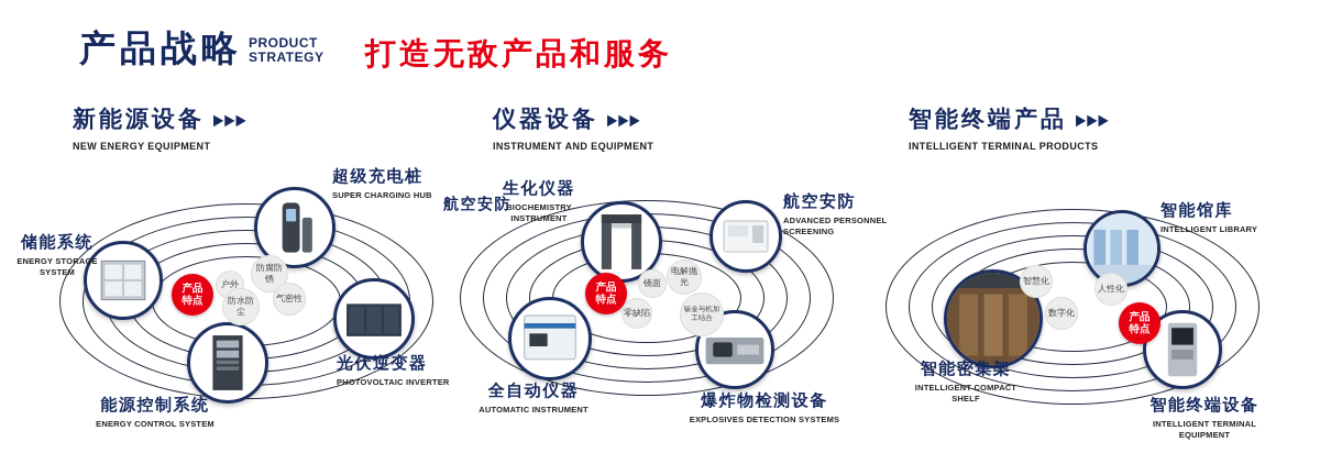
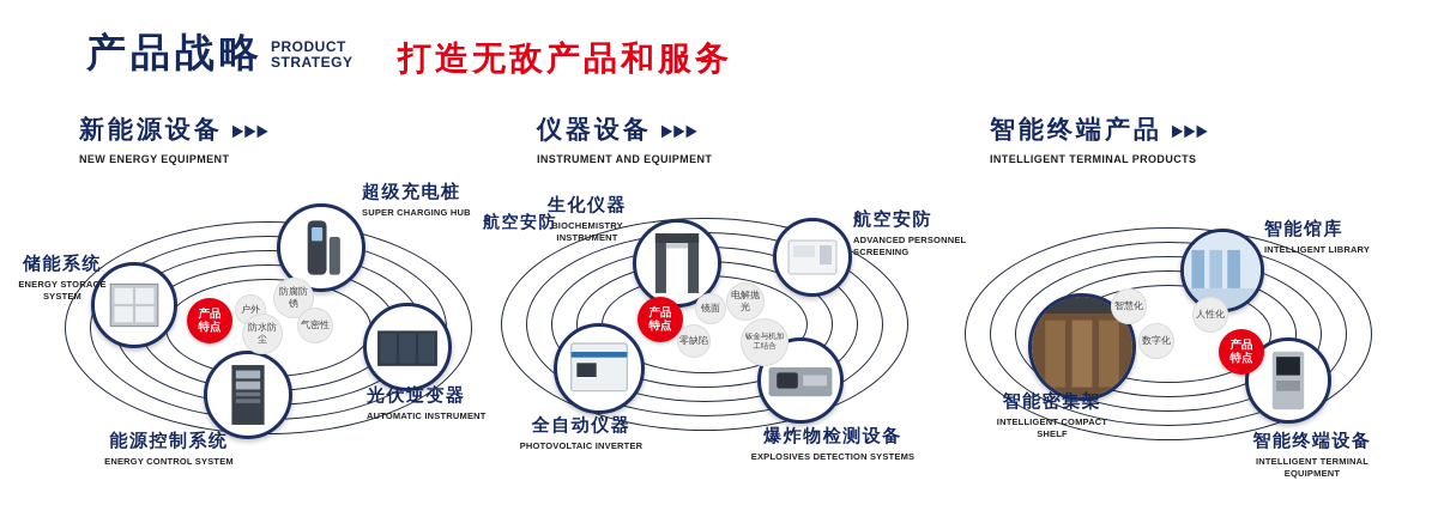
  产品战略
  PRODUCT
  STRATEGY
  打造无敌产品和服务
  新能源设备
  ▶▶▶
  NEW ENERGY EQUIPMENT
  仪器设备
  ▶▶▶
  INSTRUMENT AND EQUIPMENT
  智能终端产品
  ▶▶▶
  INTELLIGENT TERMINAL PRODUCTS
  储能系统
  ENERGY STORAGE SYSTEM
  超级充电桩
  SUPER CHARGING HUB
  光伏逆变器
- PHOTOVOLTAIC INVERTER
+ AUTOMATIC INSTRUMENT
  能源控制系统
  ENERGY CONTROL SYSTEM
  产品特点
  户外
  防腐防锈
  防水防尘
  气密性
  航空安防
  生化仪器
  BIOCHEMISTRY INSTRUMENT
  航空安防
  ADVANCED PERSONNEL SCREENING
  全自动仪器
- AUTOMATIC INSTRUMENT
+ PHOTOVOLTAIC INVERTER
  爆炸物检测设备
  EXPLOSIVES DETECTION SYSTEMS
  产品特点
  镜面
  电解抛光
  零缺陷
  智能馆库
  INTELLIGENT LIBRARY
  智能密集架
  INTELLIGENT COMPACT SHELF
  智能终端设备
  INTELLIGENT TERMINAL EQUIPMENT
  产品特点
  智慧化
  人性化
  数字化
